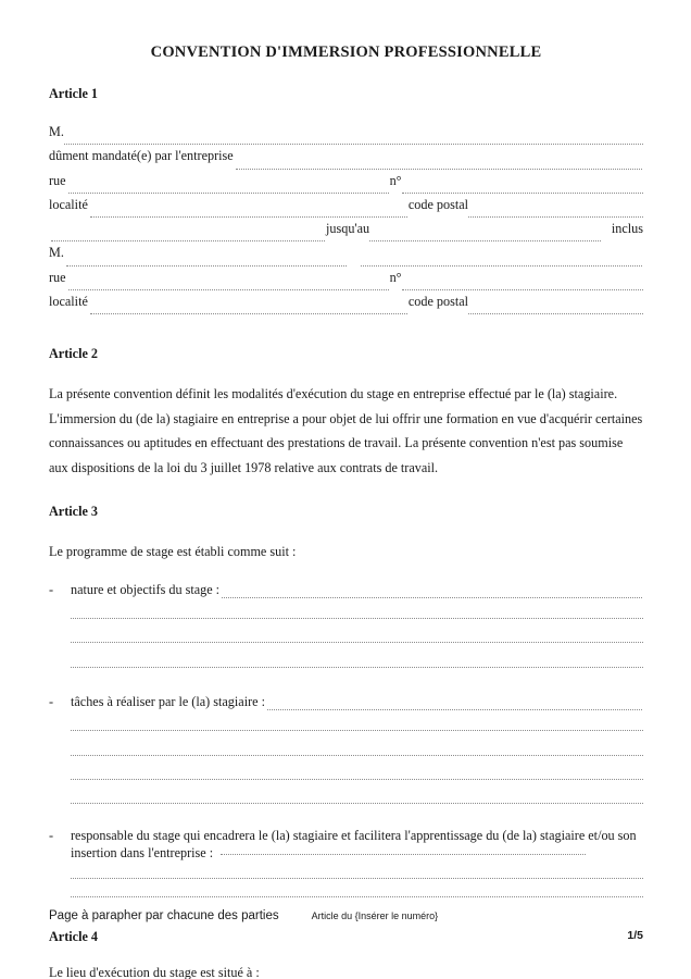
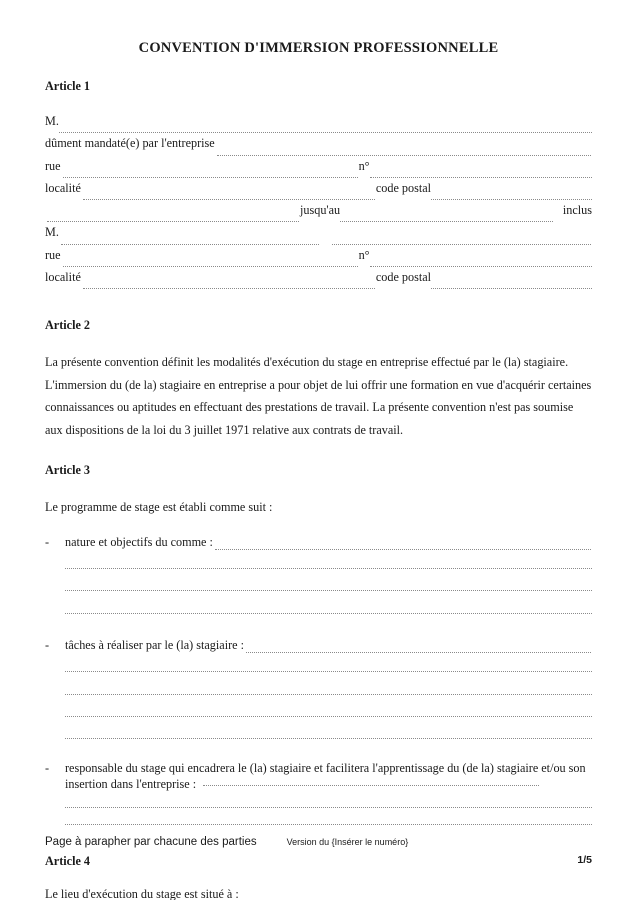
  CONVENTION D'IMMERSION PROFESSIONNELLE
  Article 1
  M.
  dûment mandaté(e) par l'entreprise
  rue
  n°
  localité
  code postal
  jusqu'au
  inclus
  M.
  rue
  n°
  localité
  code postal
  Article 2
- La présente convention définit les modalités d'exécution du stage en entreprise effectué par le (la) stagiaire. L'immersion du (de la) stagiaire en entreprise a pour objet de lui offrir une formation en vue d'acquérir certaines connaissances ou aptitudes en effectuant des prestations de travail. La présente convention n'est pas soumise aux dispositions de la loi du 3 juillet 1978 relative aux contrats de travail.
+ La présente convention définit les modalités d'exécution du stage en entreprise effectué par le (la) stagiaire. L'immersion du (de la) stagiaire en entreprise a pour objet de lui offrir une formation en vue d'acquérir certaines connaissances ou aptitudes en effectuant des prestations de travail. La présente convention n'est pas soumise aux dispositions de la loi du 3 juillet 1971 relative aux contrats de travail.
  Article 3
  Le programme de stage est établi comme suit :
  -
- nature et objectifs du stage :
+ nature et objectifs du comme :
  -
  tâches à réaliser par le (la) stagiaire :
  -
  responsable du stage qui encadrera le (la) stagiaire et facilitera l'apprentissage du (de la) stagiaire et/ou son insertion dans l'entreprise :
  Article 4
  Le lieu d'exécution du stage est situé à :
  Page à parapher par chacune des parties
- Article du {Insérer le numéro}
+ Version du {Insérer le numéro}
  1/5
